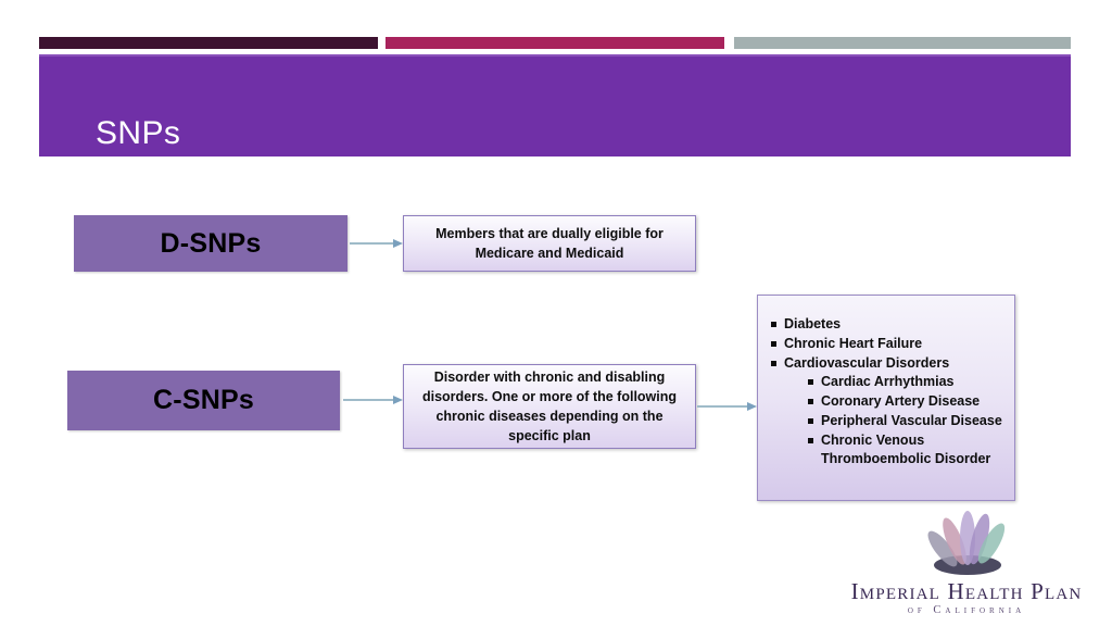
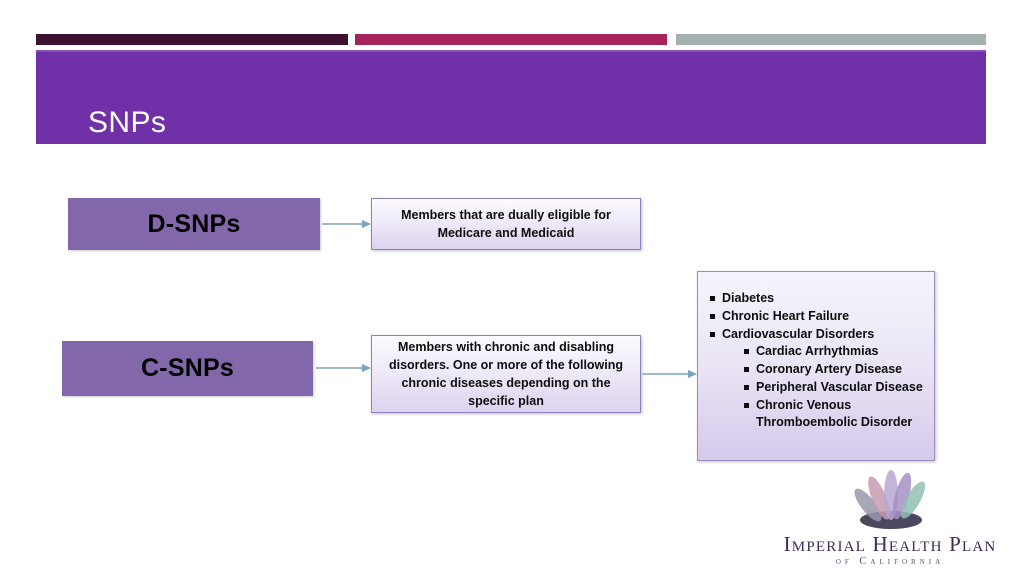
  SNPs
  D-SNPs
  Members that are dually eligible for Medicare and Medicaid
  C-SNPs
- Disorder with chronic and disabling disorders. One or more of the following chronic diseases depending on the specific plan
+ Members with chronic and disabling disorders. One or more of the following chronic diseases depending on the specific plan
  Diabetes
  Chronic Heart Failure
  Cardiovascular Disorders
  Cardiac Arrhythmias
  Coronary Artery Disease
  Peripheral Vascular Disease
  Chronic Venous Thromboembolic Disorder
  Imperial Health Plan
  of California
